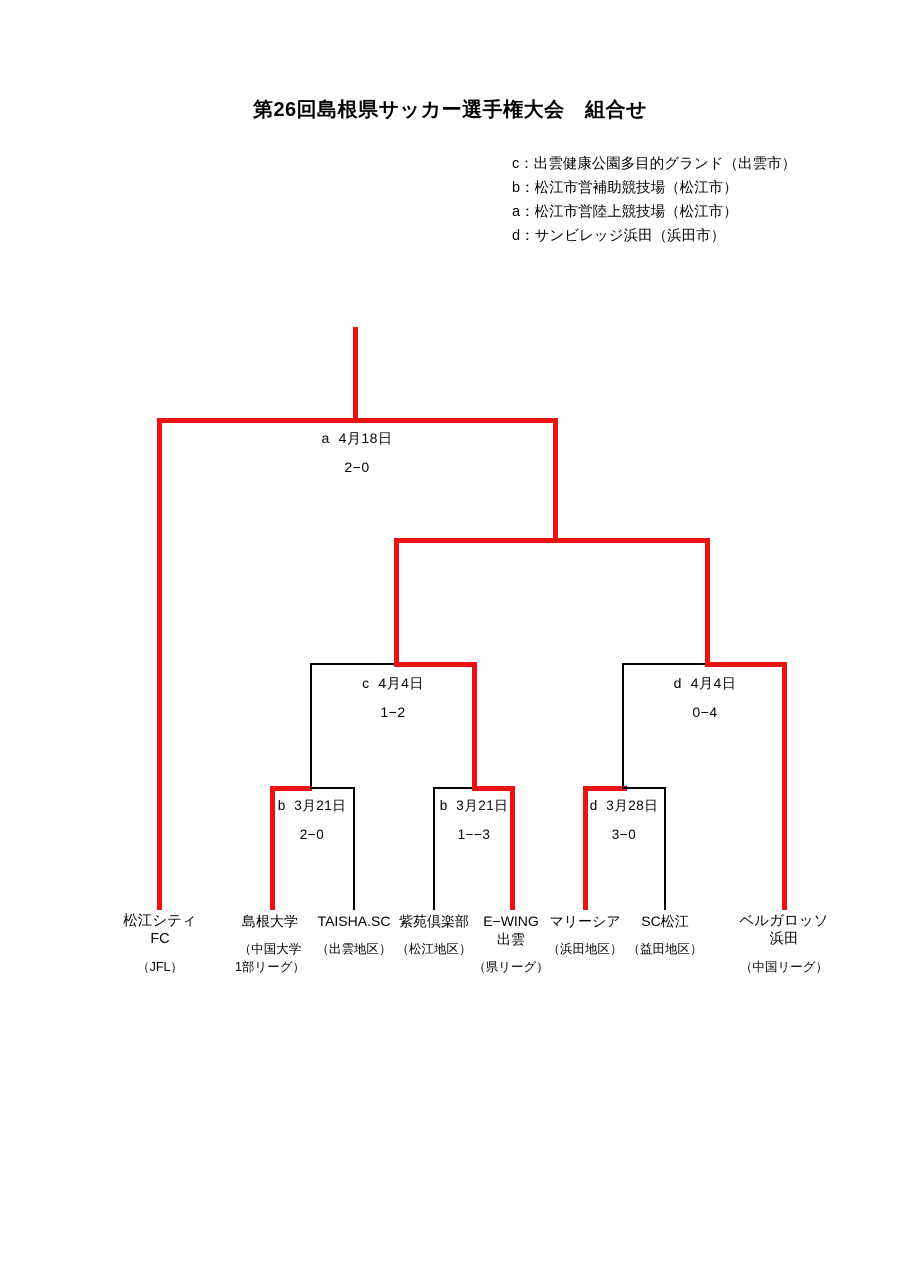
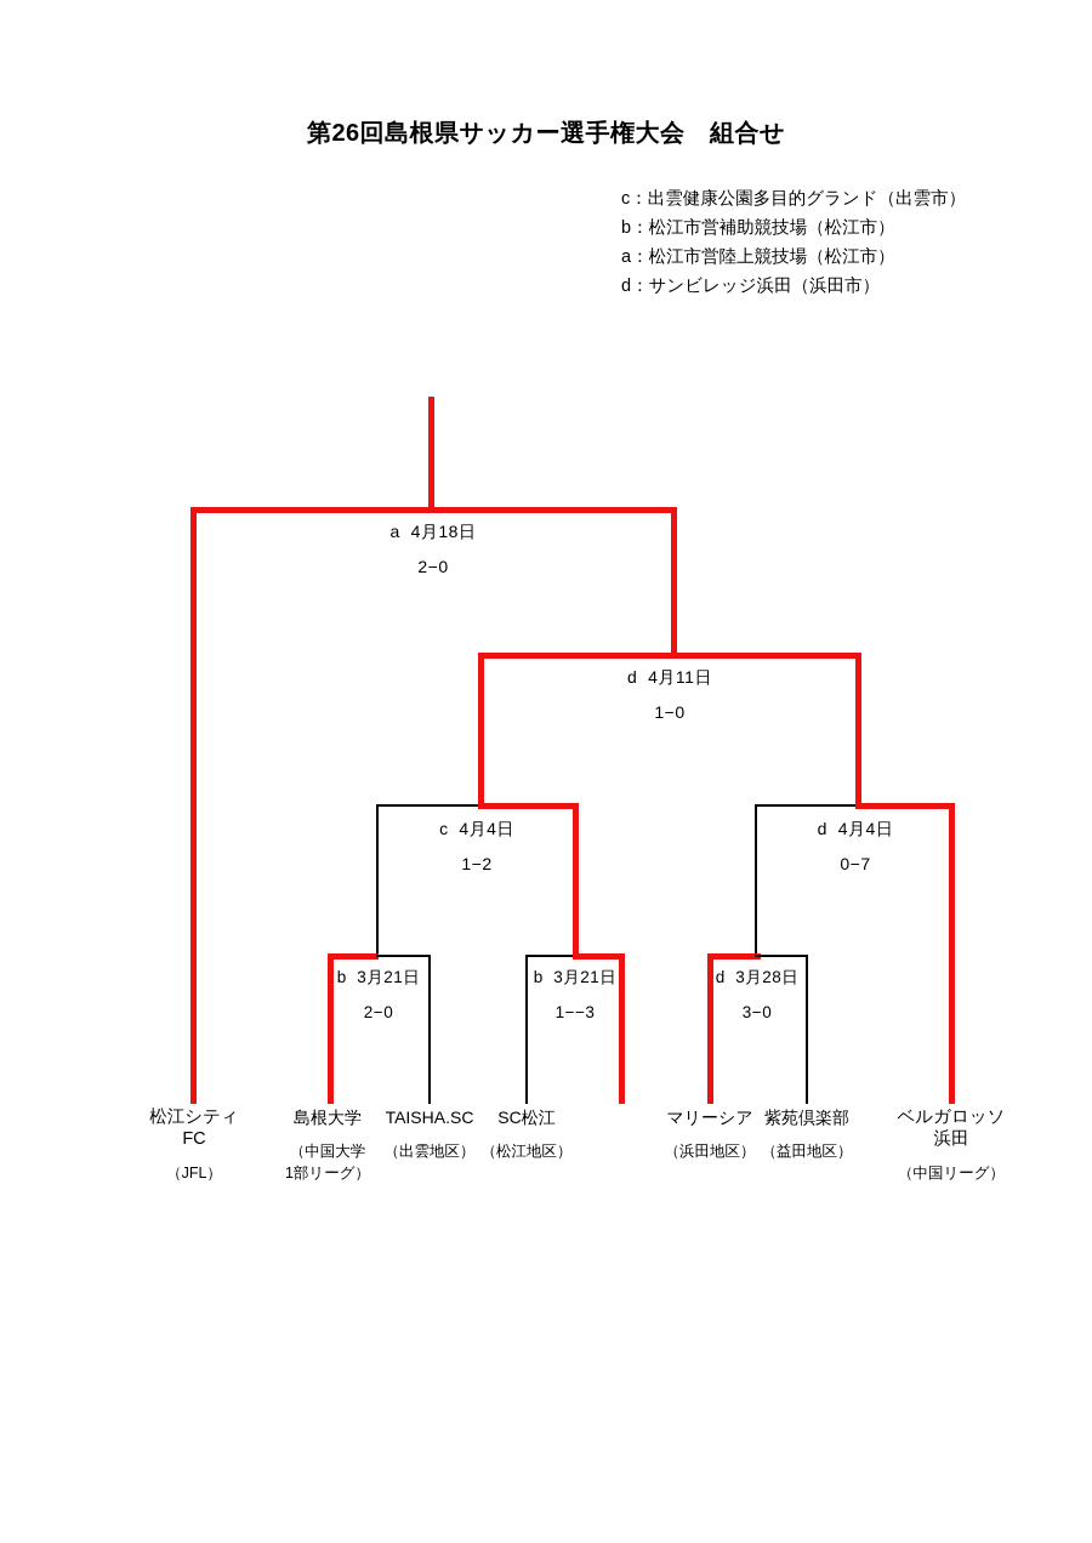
  第26回島根県サッカー選手権大会 組合せ
  c：出雲健康公園多目的グランド（出雲市）
  b：松江市営補助競技場（松江市）
  a：松江市営陸上競技場（松江市）
  d：サンビレッジ浜田（浜田市）
  a 4月18日
  2−0
+ d 4月11日
+ 1−0
  c 4月4日
  1−2
  d 4月4日
- 0−4
+ 0−7
  b 3月21日
  2−0
  b 3月21日
  1−−3
  d 3月28日
  3−0
  松江シティ
  FC
  （JFL）
  島根大学
  （中国大学
  1部リーグ）
  TAISHA.SC
  （出雲地区）
- 紫苑倶楽部
+ SC松江
  （松江地区）
- E−WING
- 出雲
- （県リーグ）
  マリーシア
  （浜田地区）
- SC松江
+ 紫苑倶楽部
  （益田地区）
  ベルガロッソ
  浜田
  （中国リーグ）
